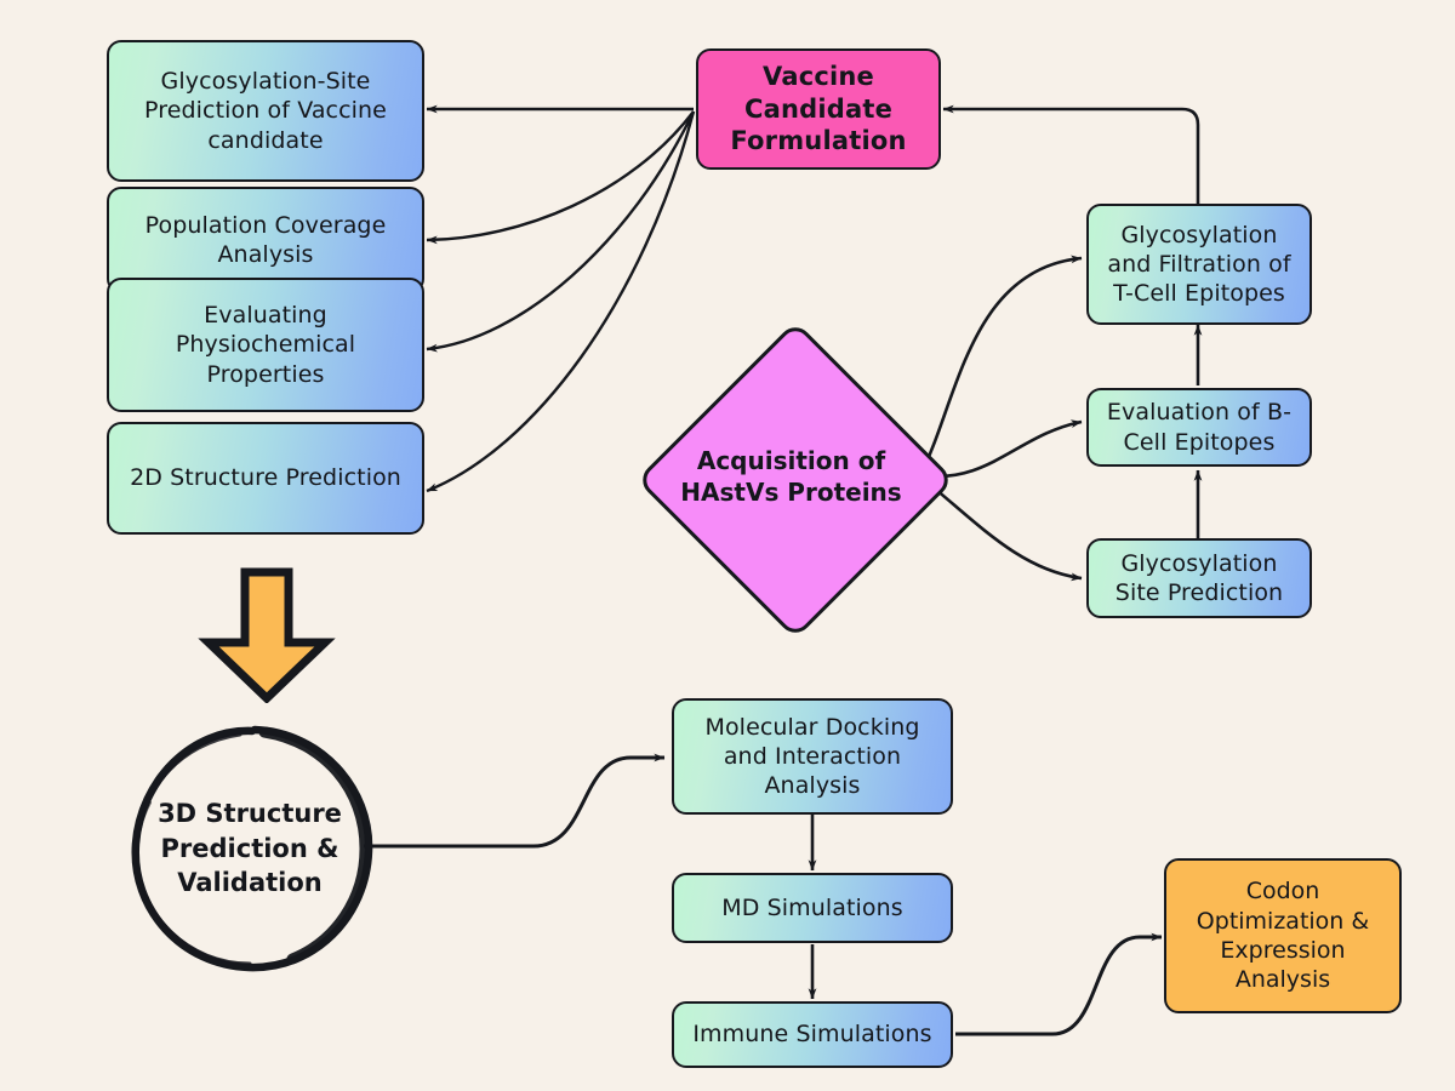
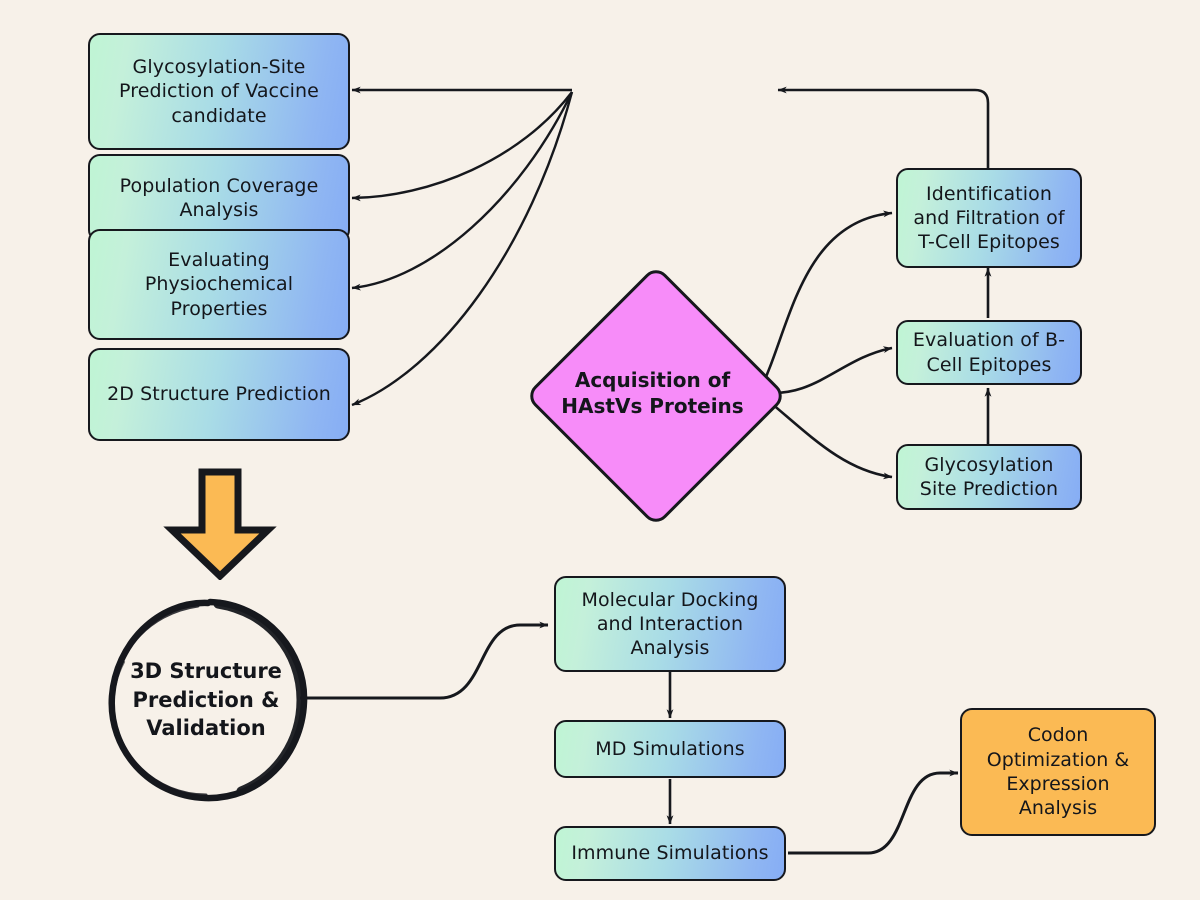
  Glycosylation-Site Prediction of Vaccine candidate
  Population Coverage Analysis
  Evaluating Physiochemical Properties
  2D Structure Prediction
- Vaccine Candidate Formulation
- Glycosylation and Filtration of T-Cell Epitopes
+ Identification and Filtration of T-Cell Epitopes
  Evaluation of B-Cell Epitopes
  Glycosylation Site Prediction
  Acquisition of HAstVs Proteins
  3D Structure Prediction & Validation
  Molecular Docking and Interaction Analysis
  MD Simulations
  Immune Simulations
  Codon Optimization & Expression Analysis
